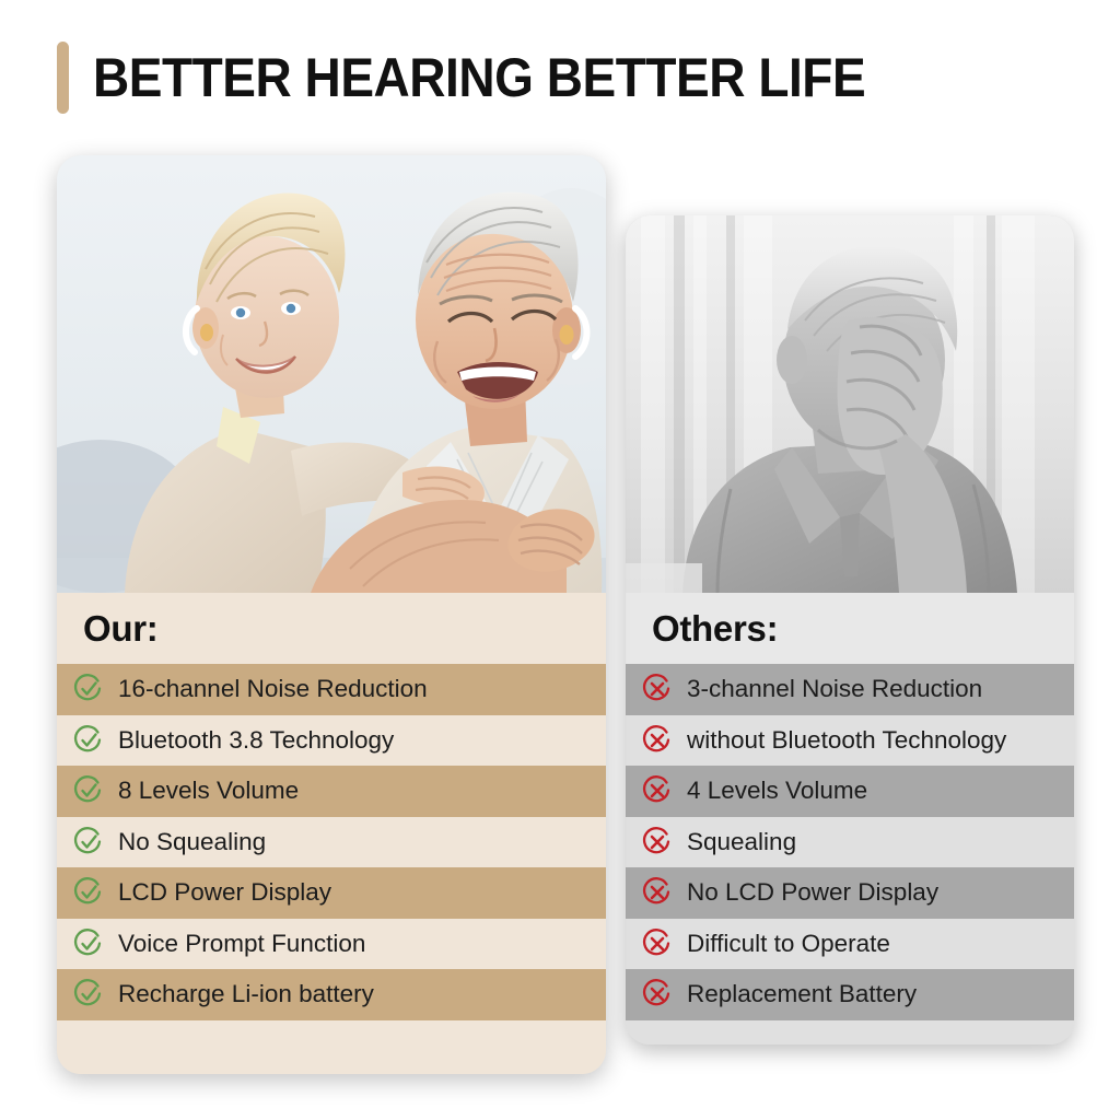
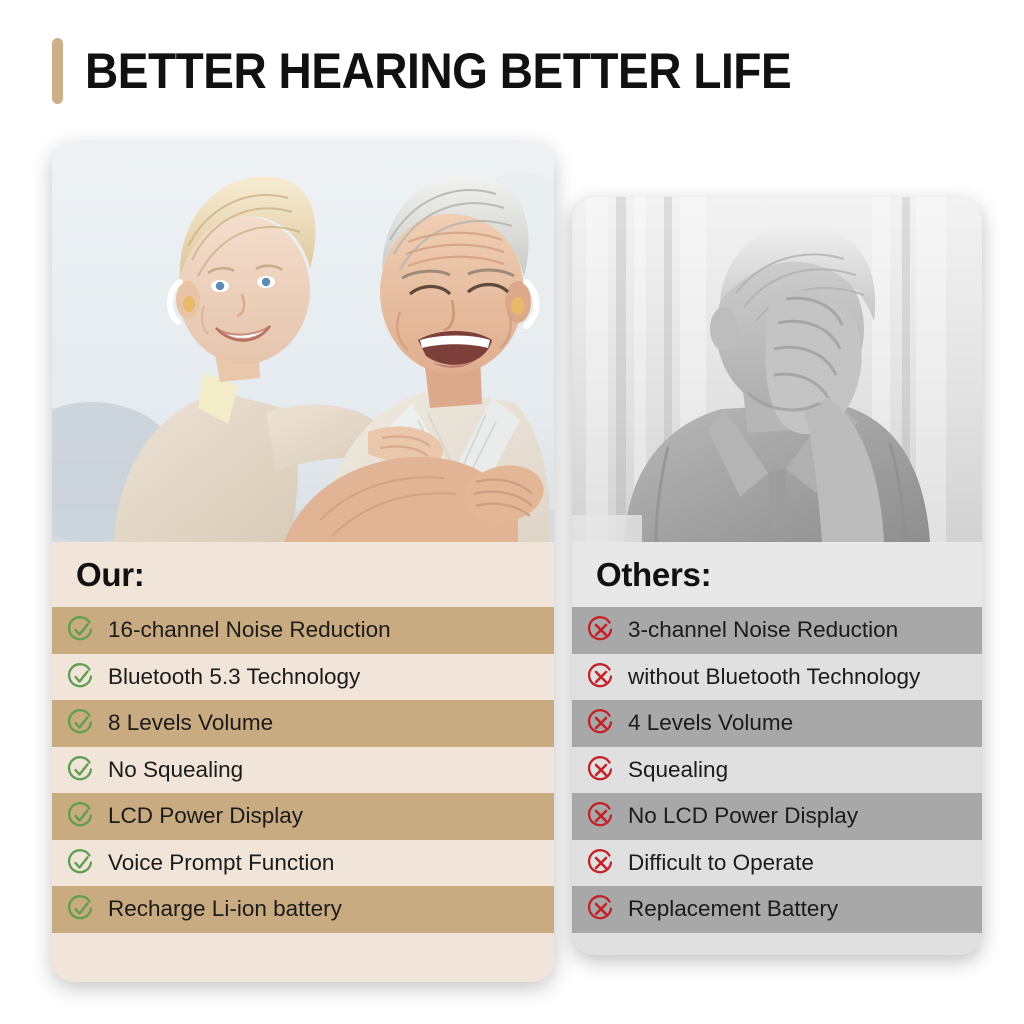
  BETTER HEARING BETTER LIFE
  Others:
  3-channel Noise Reduction
  without Bluetooth Technology
  4 Levels Volume
  Squealing
  No LCD Power Display
  Difficult to Operate
  Replacement Battery
  Our:
  16-channel Noise Reduction
- Bluetooth 3.8 Technology
+ Bluetooth 5.3 Technology
  8 Levels Volume
  No Squealing
  LCD Power Display
  Voice Prompt Function
  Recharge Li-ion battery
